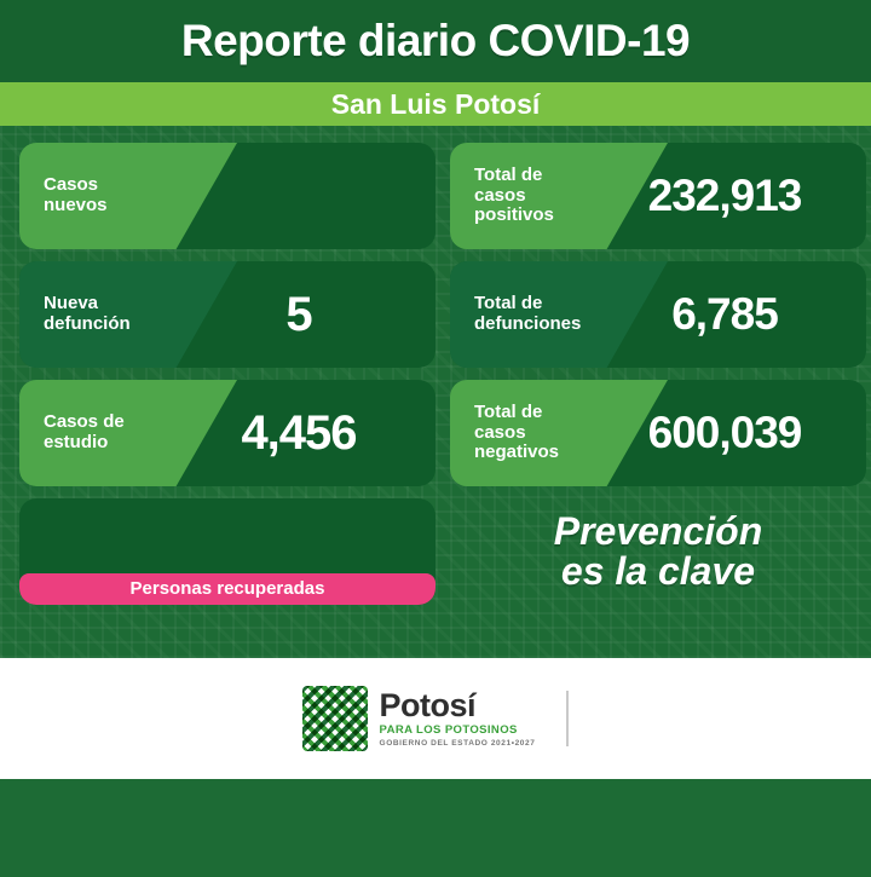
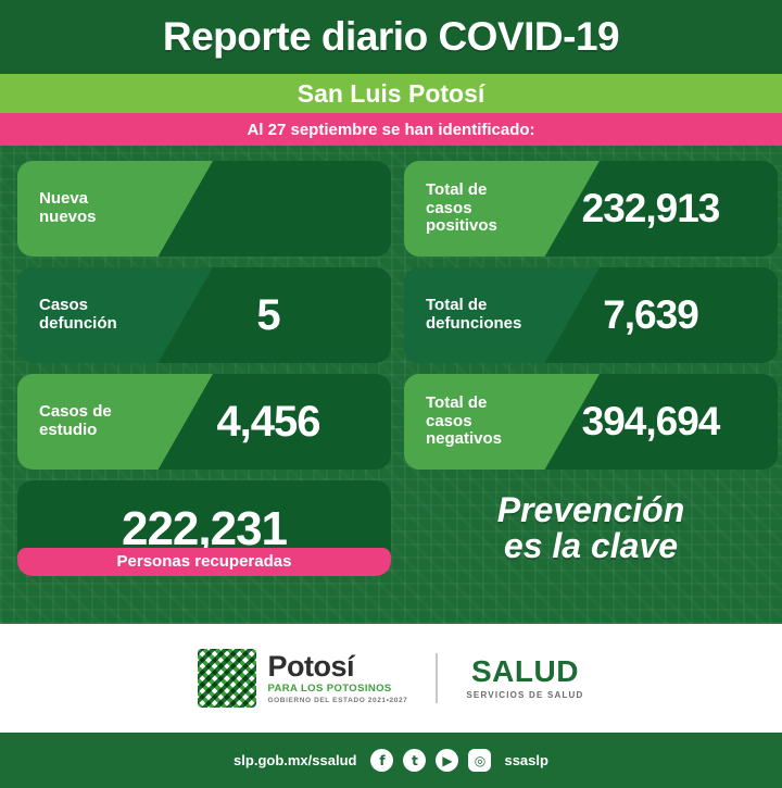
  Reporte diario COVID-19
  San Luis Potosí
+ Al 27 septiembre se han identificado:
- Casos
+ Nueva
  nuevos
  Total de
  casos
  positivos
  232,913
- Nueva
+ Casos
  defunción
  5
  Total de
  defunciones
- 6,785
+ 7,639
  Casos de
  estudio
  4,456
  Total de
  casos
  negativos
- 600,039
+ 394,694
+ 222,231
  Personas recuperadas
  Prevención
  es la clave
  Potosí
  PARA LOS POTOSINOS
+ SALUD
+ SERVICIOS DE SALUD
+ slp.gob.mx/ssalud
+ f
+ t
+ ▶
+ ◎
+ ssaslp
